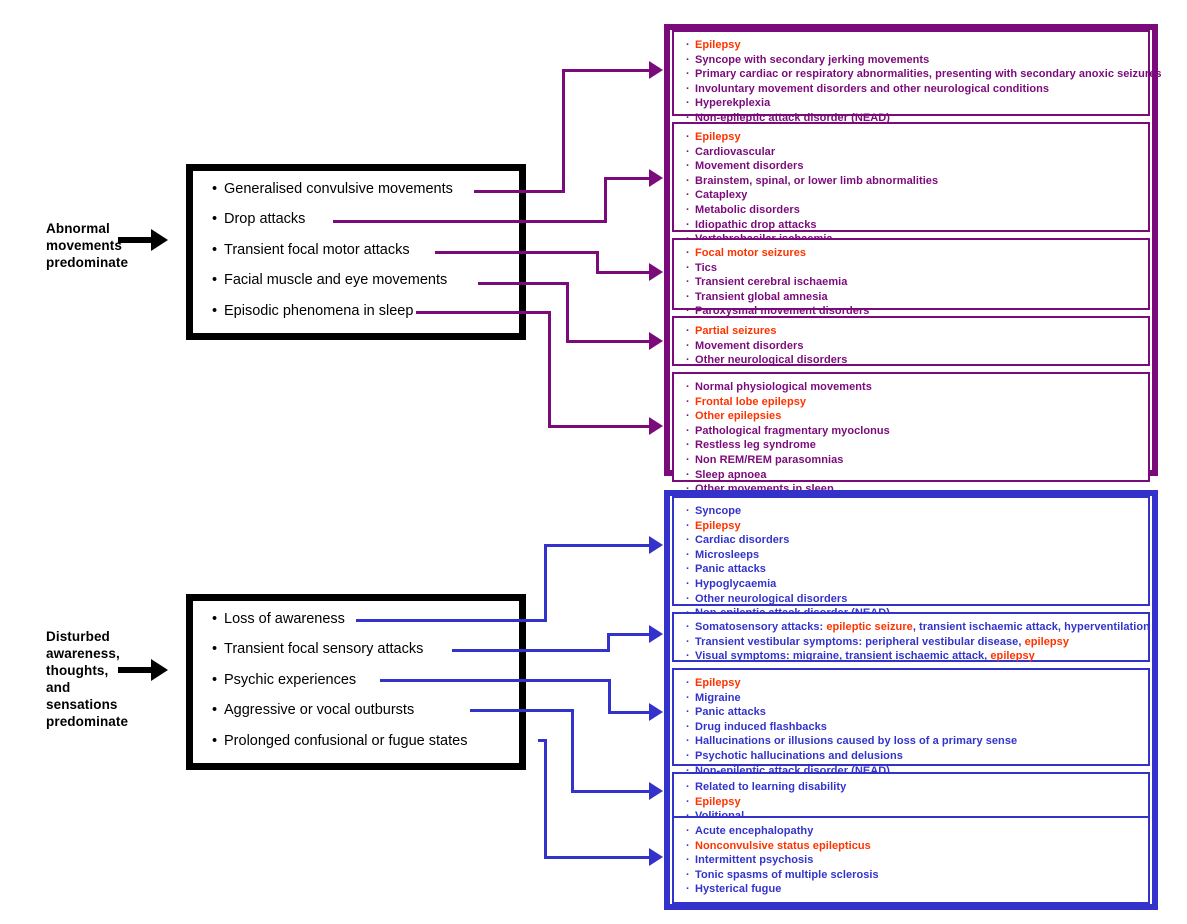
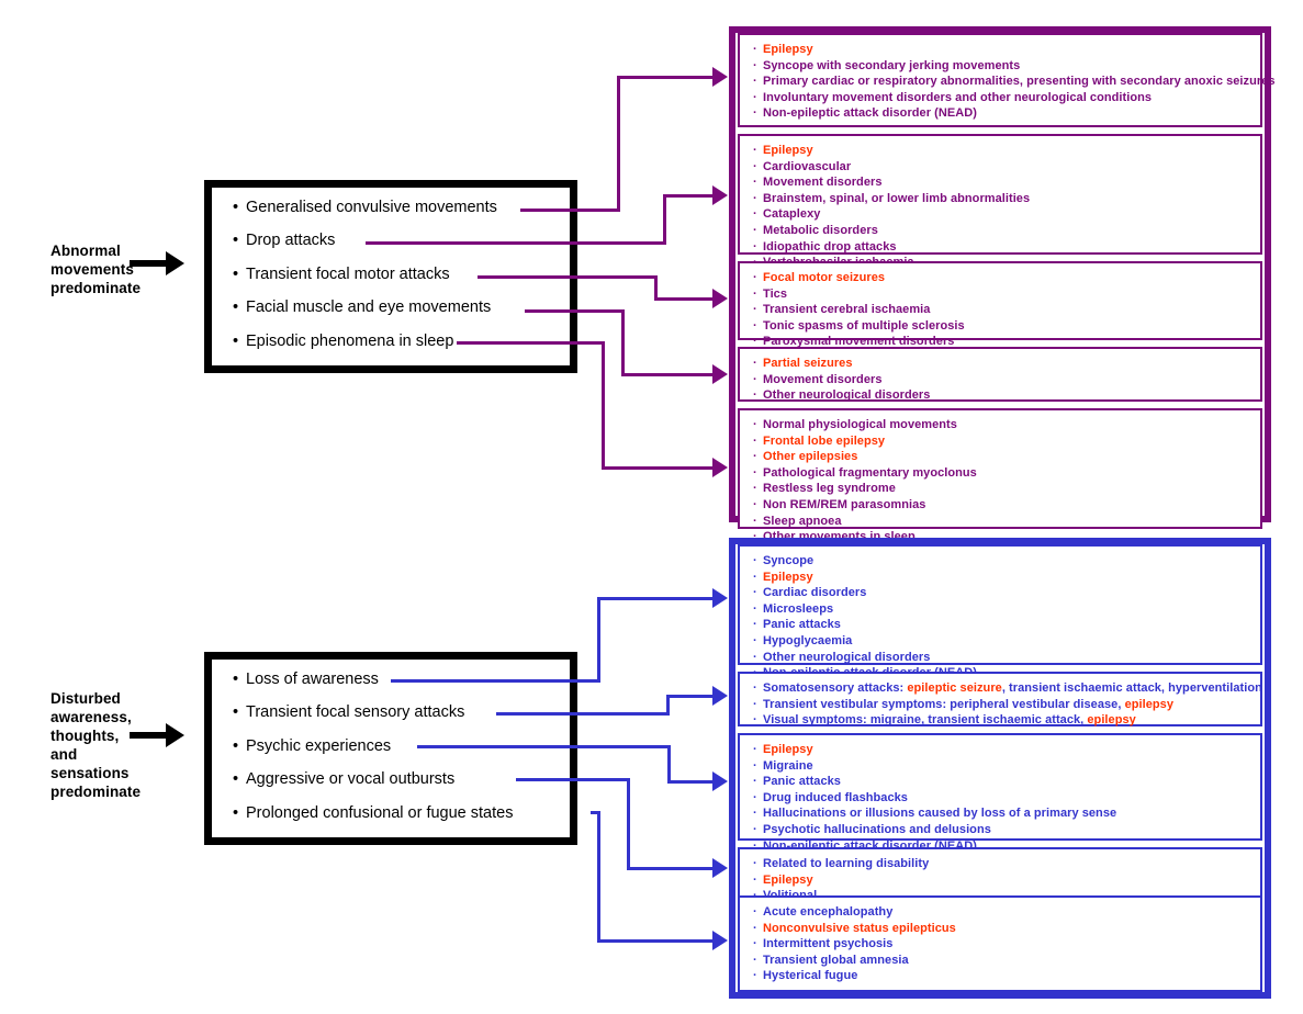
  Abnormal
  movements
  predominate
  • Generalised convulsive movements
  • Drop attacks
  • Transient focal motor attacks
  • Facial muscle and eye movements
  • Episodic phenomena in sleep
  · Epilepsy
  · Syncope with secondary jerking movements
  · Primary cardiac or respiratory abnormalities, presenting with secondary anoxic seizures
  · Involuntary movement disorders and other neurological conditions
- · Hyperekplexia
  · Non-epileptic attack disorder (NEAD)
  · Epilepsy
  · Cardiovascular
  · Movement disorders
  · Brainstem, spinal, or lower limb abnormalities
  · Cataplexy
  · Metabolic disorders
  · Idiopathic drop attacks
  · Focal motor seizures
  · Tics
  · Transient cerebral ischaemia
- · Transient global amnesia
+ · Tonic spasms of multiple sclerosis
  · Paroxysmal movement disorders
  · Partial seizures
  · Movement disorders
  · Other neurological disorders
  · Normal physiological movements
  · Frontal lobe epilepsy
  · Other epilepsies
  · Pathological fragmentary myoclonus
  · Restless leg syndrome
  · Non REM/REM parasomnias
  · Sleep apnoea
  Disturbed
  awareness,
  thoughts,
  and
  sensations
  predominate
  • Loss of awareness
  • Transient focal sensory attacks
  • Psychic experiences
  • Aggressive or vocal outbursts
  • Prolonged confusional or fugue states
  · Syncope
  · Epilepsy
  · Cardiac disorders
  · Microsleeps
  · Panic attacks
  · Hypoglycaemia
  · Other neurological disorders
  · Somatosensory attacks: epileptic seizure, transient ischaemic attack, hyperventilation
  · Transient vestibular symptoms: peripheral vestibular disease, epilepsy
  · Visual symptoms: migraine, transient ischaemic attack, epilepsy
  · Epilepsy
  · Migraine
  · Panic attacks
  · Drug induced flashbacks
  · Hallucinations or illusions caused by loss of a primary sense
  · Psychotic hallucinations and delusions
  · Non-epileptic attack disorder (NEAD)
  · Related to learning disability
  · Epilepsy
  · Acute encephalopathy
  · Nonconvulsive status epilepticus
  · Intermittent psychosis
- · Tonic spasms of multiple sclerosis
+ · Transient global amnesia
  · Hysterical fugue
